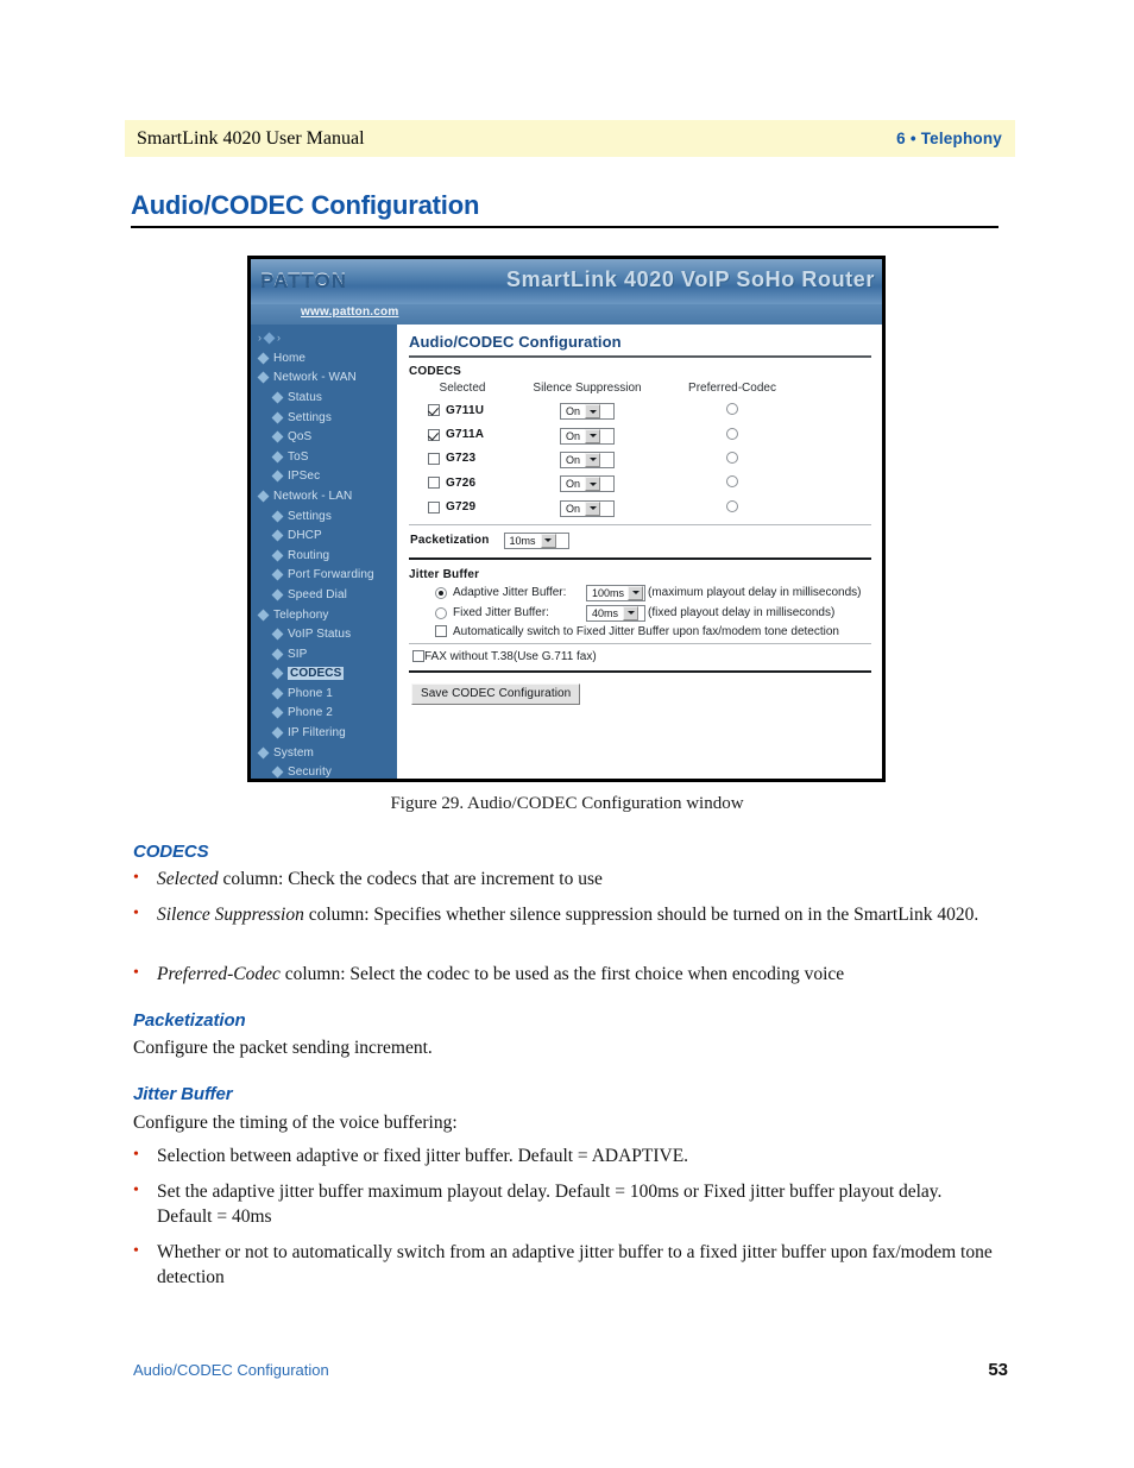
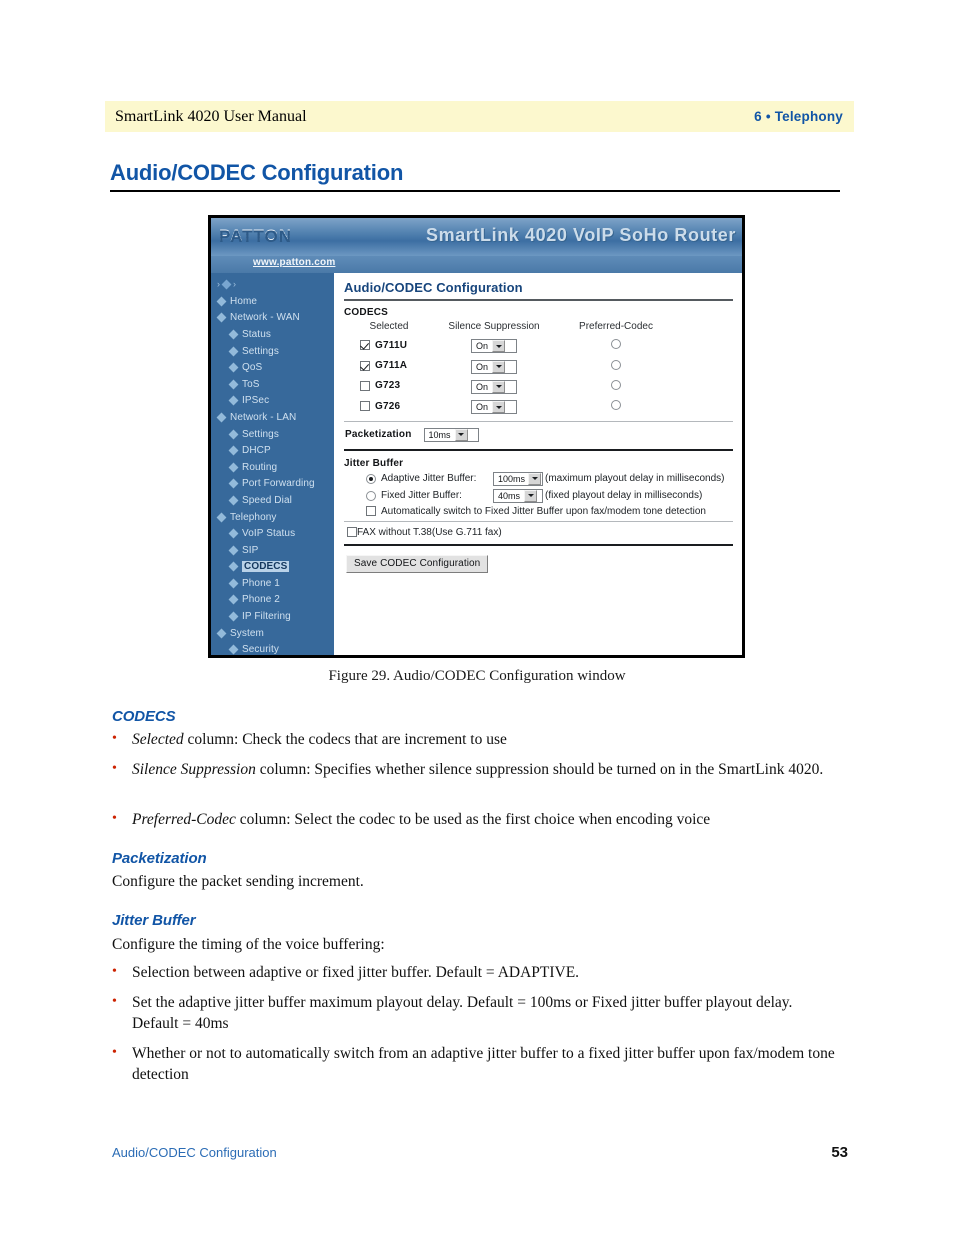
  SmartLink 4020 User Manual
  6 • Telephony
  Audio/CODEC Configuration
  PATTON
  SmartLink 4020 VoIP SoHo Router
  www.patton.com
  ›
  ›
  Home
  Network - WAN
  Status
  Settings
  QoS
  ToS
  IPSec
  Network - LAN
  Settings
  DHCP
  Routing
  Port Forwarding
  Speed Dial
  Telephony
  VoIP Status
  SIP
  CODECS
  Phone 1
  Phone 2
  IP Filtering
  System
  Security
  Audio/CODEC Configuration
  CODECS
  Selected	Silence Suppression	Preferred-Codec
  G711U	On
  G711A	On
  G723	On
  G726	On
- G729	On
  Packetization
  10ms
  Jitter Buffer
  Adaptive Jitter Buffer:
  100ms
  (maximum playout delay in milliseconds)
  Fixed Jitter Buffer:
  40ms
  (fixed playout delay in milliseconds)
  Automatically switch to Fixed Jitter Buffer upon fax/modem tone detection
  FAX without T.38(Use G.711 fax)
  Save CODEC Configuration
  Figure 29. Audio/CODEC Configuration window
  CODECS
  •
  Selected column: Check the codecs that are increment to use
  •
  Silence Suppression column: Specifies whether silence suppression should be turned on in the SmartLink 4020.
  •
  Preferred-Codec column: Select the codec to be used as the first choice when encoding voice
  Packetization
  Configure the packet sending increment.
  Jitter Buffer
  Configure the timing of the voice buffering:
  •
  Selection between adaptive or fixed jitter buffer. Default = ADAPTIVE.
  •
  Set the adaptive jitter buffer maximum playout delay. Default = 100ms or Fixed jitter buffer playout delay. Default = 40ms
  •
  Whether or not to automatically switch from an adaptive jitter buffer to a fixed jitter buffer upon fax/modem tone detection
  Audio/CODEC Configuration
  53
